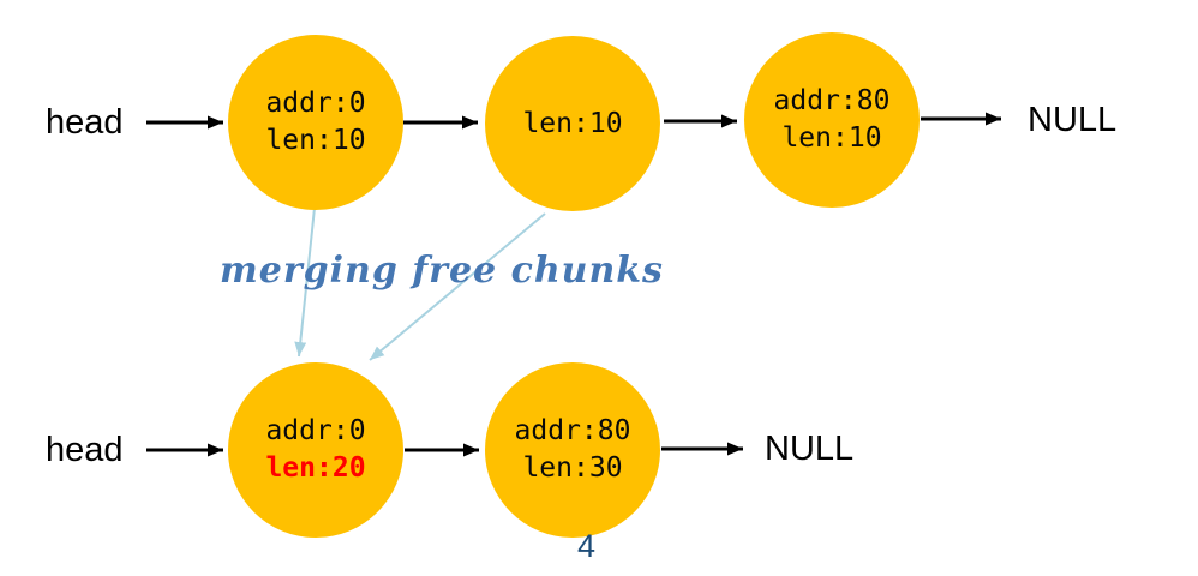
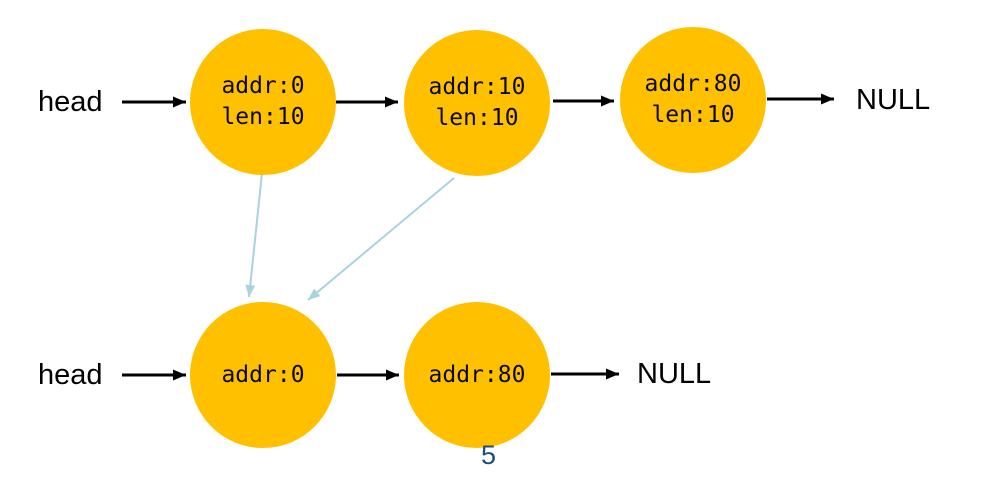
  head
  addr:0
  len:10
+ addr:10
  len:10
  addr:80
  len:10
  NULL
- merging free chunks
  head
  addr:0
- len:20
  addr:80
- len:30
  NULL
- 4
+ 5
